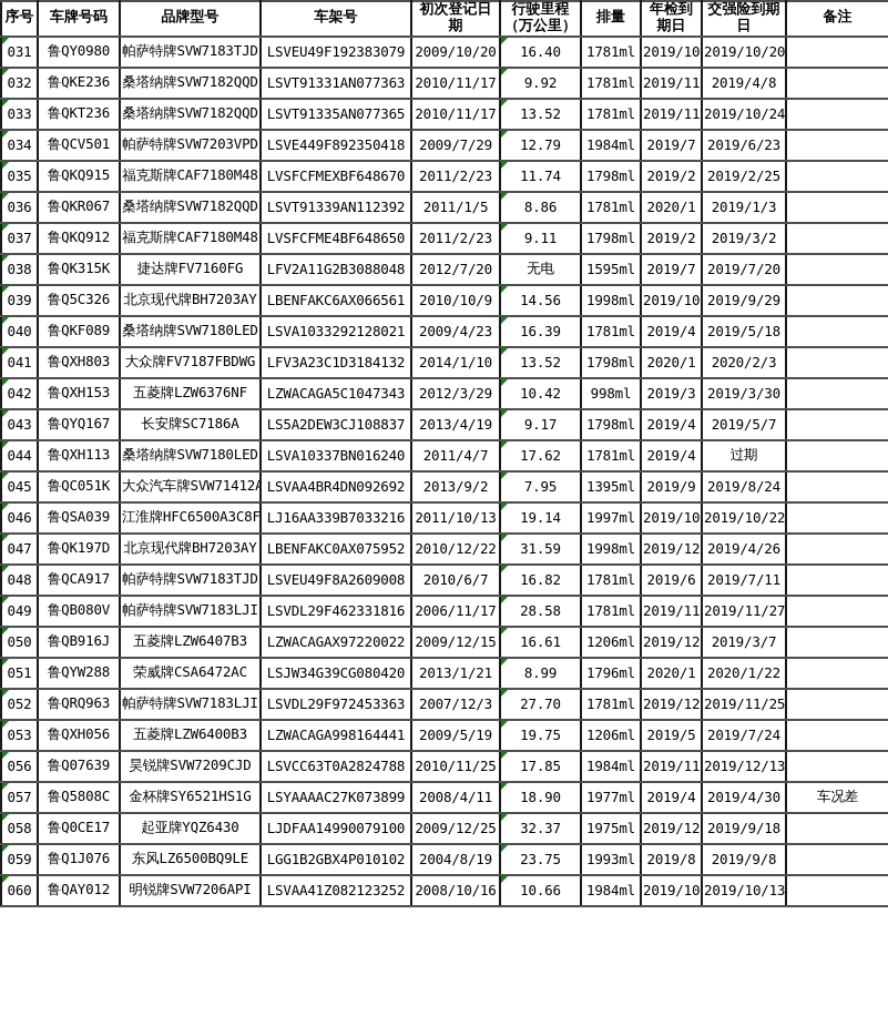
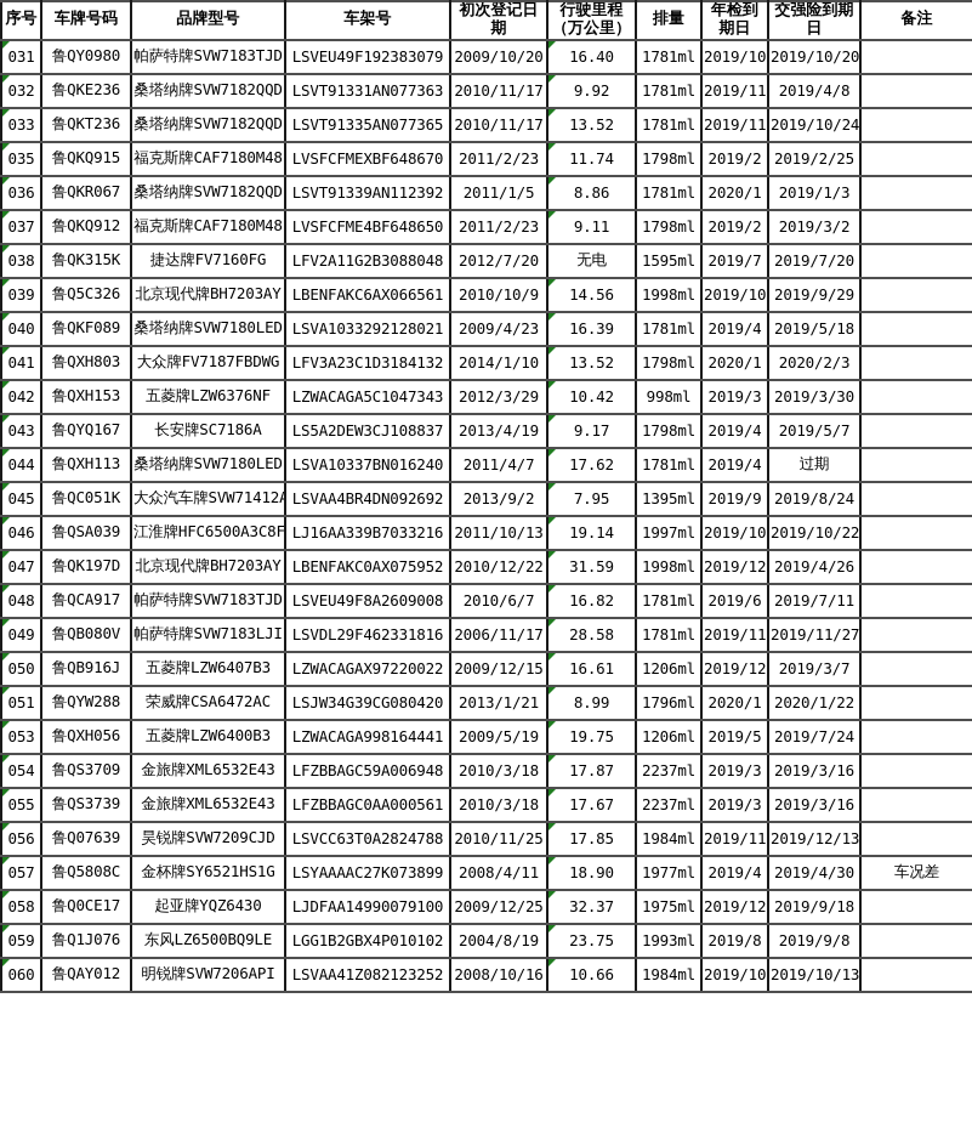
  序号	车牌号码	品牌型号	车架号	初次登记日期	行驶里程 （万公里）	排量	年检到 期日	交强险到期 日	备注
  031	鲁QY0980	帕萨特牌SVW7183TJD	LSVEU49F192383079	2009/10/20	16.40	1781ml	2019/10	2019/10/20
  032	鲁QKE236	桑塔纳牌SVW7182QQD	LSVT91331AN077363	2010/11/17	9.92	1781ml	2019/11	2019/4/8
  033	鲁QKT236	桑塔纳牌SVW7182QQD	LSVT91335AN077365	2010/11/17	13.52	1781ml	2019/11	2019/10/24
- 034	鲁QCV501	帕萨特牌SVW7203VPD	LSVE449F892350418	2009/7/29	12.79	1984ml	2019/7	2019/6/23
  035	鲁QKQ915	福克斯牌CAF7180M48	LVSFCFMEXBF648670	2011/2/23	11.74	1798ml	2019/2	2019/2/25
  036	鲁QKR067	桑塔纳牌SVW7182QQD	LSVT91339AN112392	2011/1/5	8.86	1781ml	2020/1	2019/1/3
  037	鲁QKQ912	福克斯牌CAF7180M48	LVSFCFME4BF648650	2011/2/23	9.11	1798ml	2019/2	2019/3/2
  038	鲁QK315K	捷达牌FV7160FG	LFV2A11G2B3088048	2012/7/20	无电	1595ml	2019/7	2019/7/20
  039	鲁Q5C326	北京现代牌BH7203AY	LBENFAKC6AX066561	2010/10/9	14.56	1998ml	2019/10	2019/9/29
  040	鲁QKF089	桑塔纳牌SVW7180LED	LSVA1033292128021	2009/4/23	16.39	1781ml	2019/4	2019/5/18
  041	鲁QXH803	大众牌FV7187FBDWG	LFV3A23C1D3184132	2014/1/10	13.52	1798ml	2020/1	2020/2/3
  042	鲁QXH153	五菱牌LZW6376NF	LZWACAGA5C1047343	2012/3/29	10.42	998ml	2019/3	2019/3/30
  043	鲁QYQ167	长安牌SC7186A	LS5A2DEW3CJ108837	2013/4/19	9.17	1798ml	2019/4	2019/5/7
  044	鲁QXH113	桑塔纳牌SVW7180LED	LSVA10337BN016240	2011/4/7	17.62	1781ml	2019/4	过期
  045	鲁QC051K	大众汽车牌SVW71412A	LSVAA4BR4DN092692	2013/9/2	7.95	1395ml	2019/9	2019/8/24
  046	鲁QSA039	江淮牌HFC6500A3C8F	LJ16AA339B7033216	2011/10/13	19.14	1997ml	2019/10	2019/10/22
  047	鲁QK197D	北京现代牌BH7203AY	LBENFAKC0AX075952	2010/12/22	31.59	1998ml	2019/12	2019/4/26
  048	鲁QCA917	帕萨特牌SVW7183TJD	LSVEU49F8A2609008	2010/6/7	16.82	1781ml	2019/6	2019/7/11
  049	鲁QB080V	帕萨特牌SVW7183LJI	LSVDL29F462331816	2006/11/17	28.58	1781ml	2019/11	2019/11/27
  050	鲁QB916J	五菱牌LZW6407B3	LZWACAGAX97220022	2009/12/15	16.61	1206ml	2019/12	2019/3/7
  051	鲁QYW288	荣威牌CSA6472AC	LSJW34G39CG080420	2013/1/21	8.99	1796ml	2020/1	2020/1/22
- 052	鲁QRQ963	帕萨特牌SVW7183LJI	LSVDL29F972453363	2007/12/3	27.70	1781ml	2019/12	2019/11/25
  053	鲁QXH056	五菱牌LZW6400B3	LZWACAGA998164441	2009/5/19	19.75	1206ml	2019/5	2019/7/24
+ 054	鲁QS3709	金旅牌XML6532E43	LFZBBAGC59A006948	2010/3/18	17.87	2237ml	2019/3	2019/3/16
+ 055	鲁QS3739	金旅牌XML6532E43	LFZBBAGC0AA000561	2010/3/18	17.67	2237ml	2019/3	2019/3/16
  056	鲁Q07639	昊锐牌SVW7209CJD	LSVCC63T0A2824788	2010/11/25	17.85	1984ml	2019/11	2019/12/13
  057	鲁Q5808C	金杯牌SY6521HS1G	LSYAAAAC27K073899	2008/4/11	18.90	1977ml	2019/4	2019/4/30	车况差
  058	鲁Q0CE17	起亚牌YQZ6430	LJDFAA14990079100	2009/12/25	32.37	1975ml	2019/12	2019/9/18
  059	鲁Q1J076	东风LZ6500BQ9LE	LGG1B2GBX4P010102	2004/8/19	23.75	1993ml	2019/8	2019/9/8
  060	鲁QAY012	明锐牌SVW7206API	LSVAA41Z082123252	2008/10/16	10.66	1984ml	2019/10	2019/10/13
